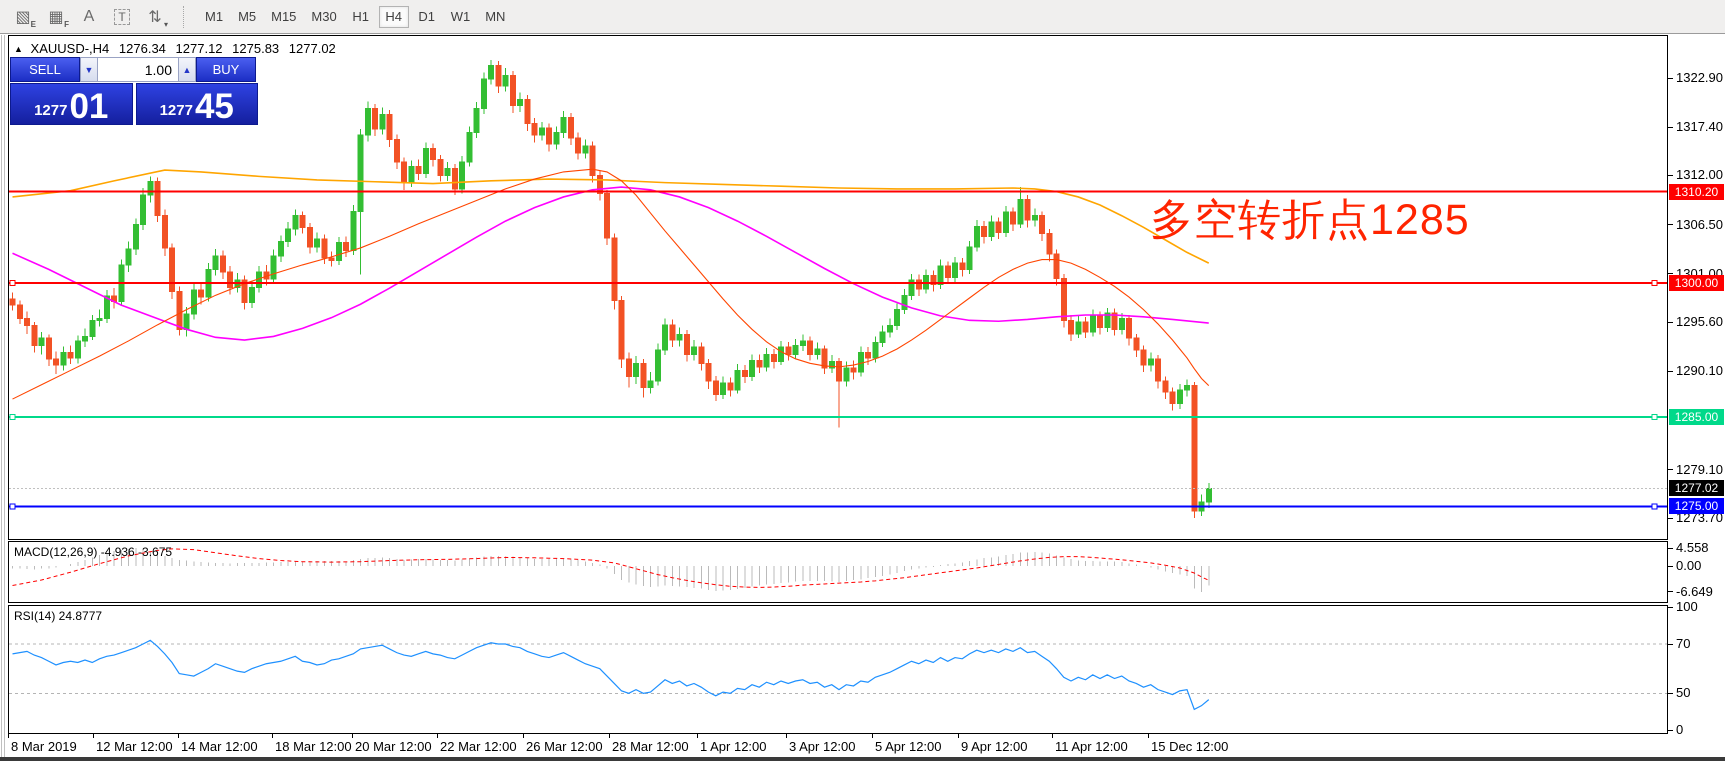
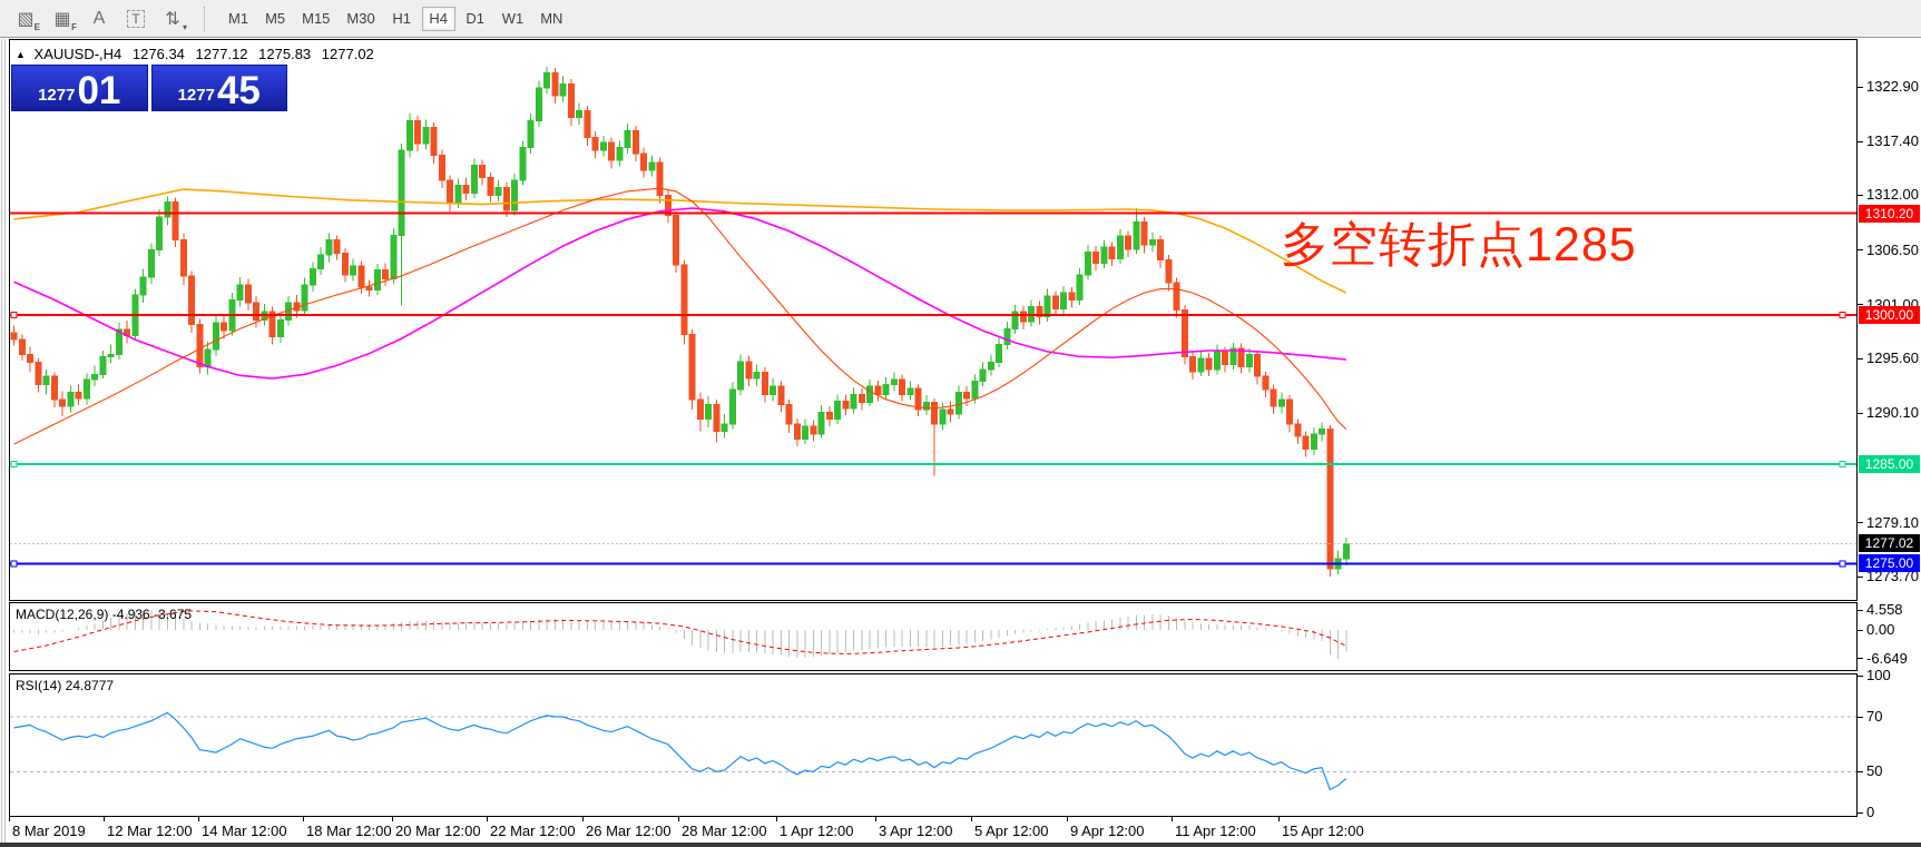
  ▧
  E
  ▦
  F
  A
  T
  ⇅
  ▾
  M1
  M5
  M15
  M30
  H1
  H4
  D1
  W1
  MN
  ▲ XAUUSD-,H4 1276.34 1277.12 1275.83 1277.02
- SELL
- ▼
- 1.00
- ▲
- BUY
  1277
  01
  1277
  45
  多空转折点1285
  MACD(12,26,9) -4.936 -3.675
  RSI(14) 24.8777
  1322.90
  1317.40
  1312.00
  1306.50
  1301.00
  1295.60
  1290.10
  1279.10
  1273.70
  1310.20
  1300.00
  1285.00
  1277.02
  1275.00
  4.558
  0.00
  -6.649
  100
  70
  50
  0
  8 Mar 2019
  12 Mar 12:00
  14 Mar 12:00
  18 Mar 12:00
  20 Mar 12:00
  22 Mar 12:00
  26 Mar 12:00
  28 Mar 12:00
  1 Apr 12:00
  3 Apr 12:00
  5 Apr 12:00
  9 Apr 12:00
  11 Apr 12:00
- 15 Dec 12:00
+ 15 Apr 12:00
